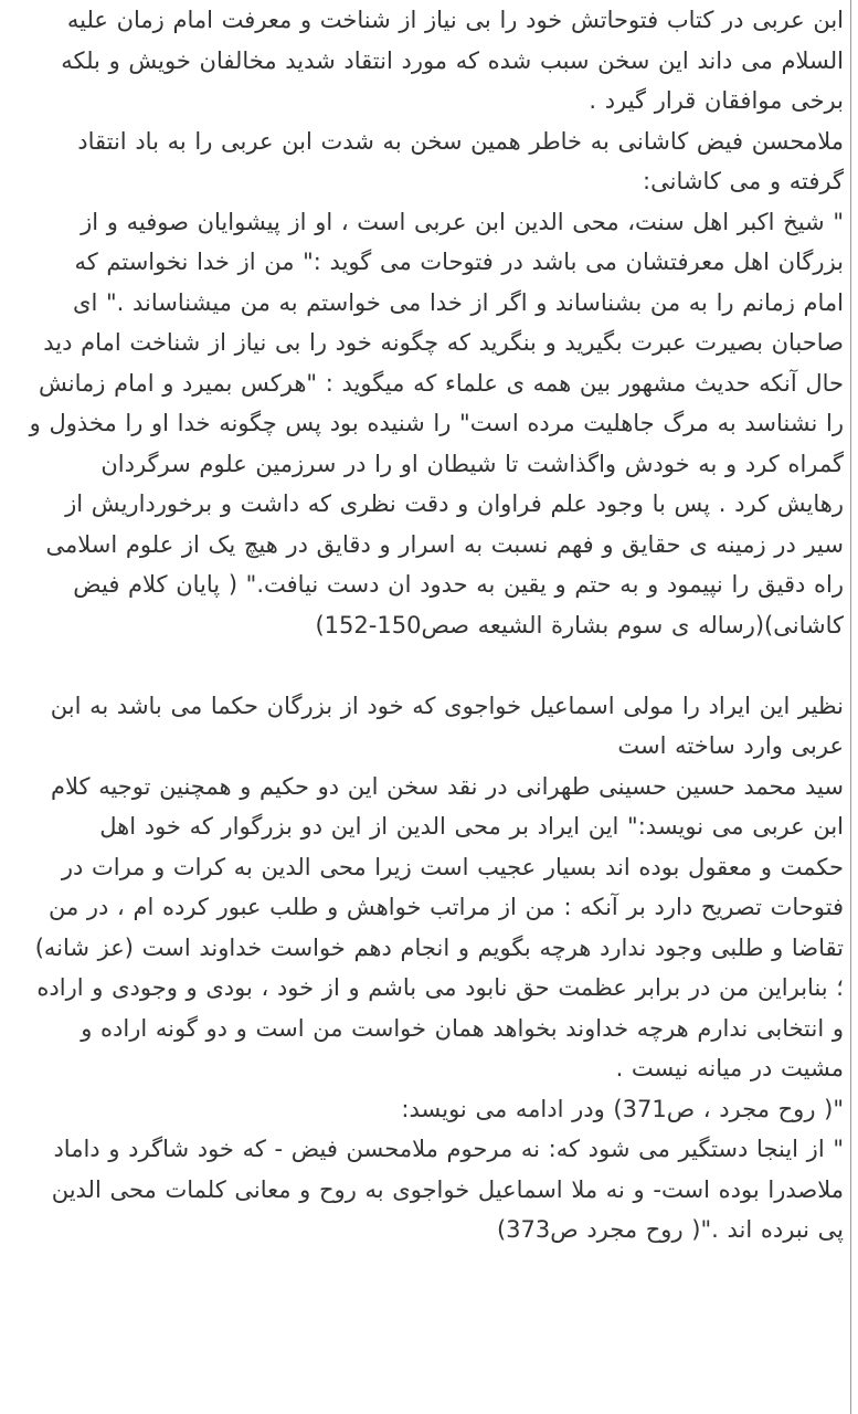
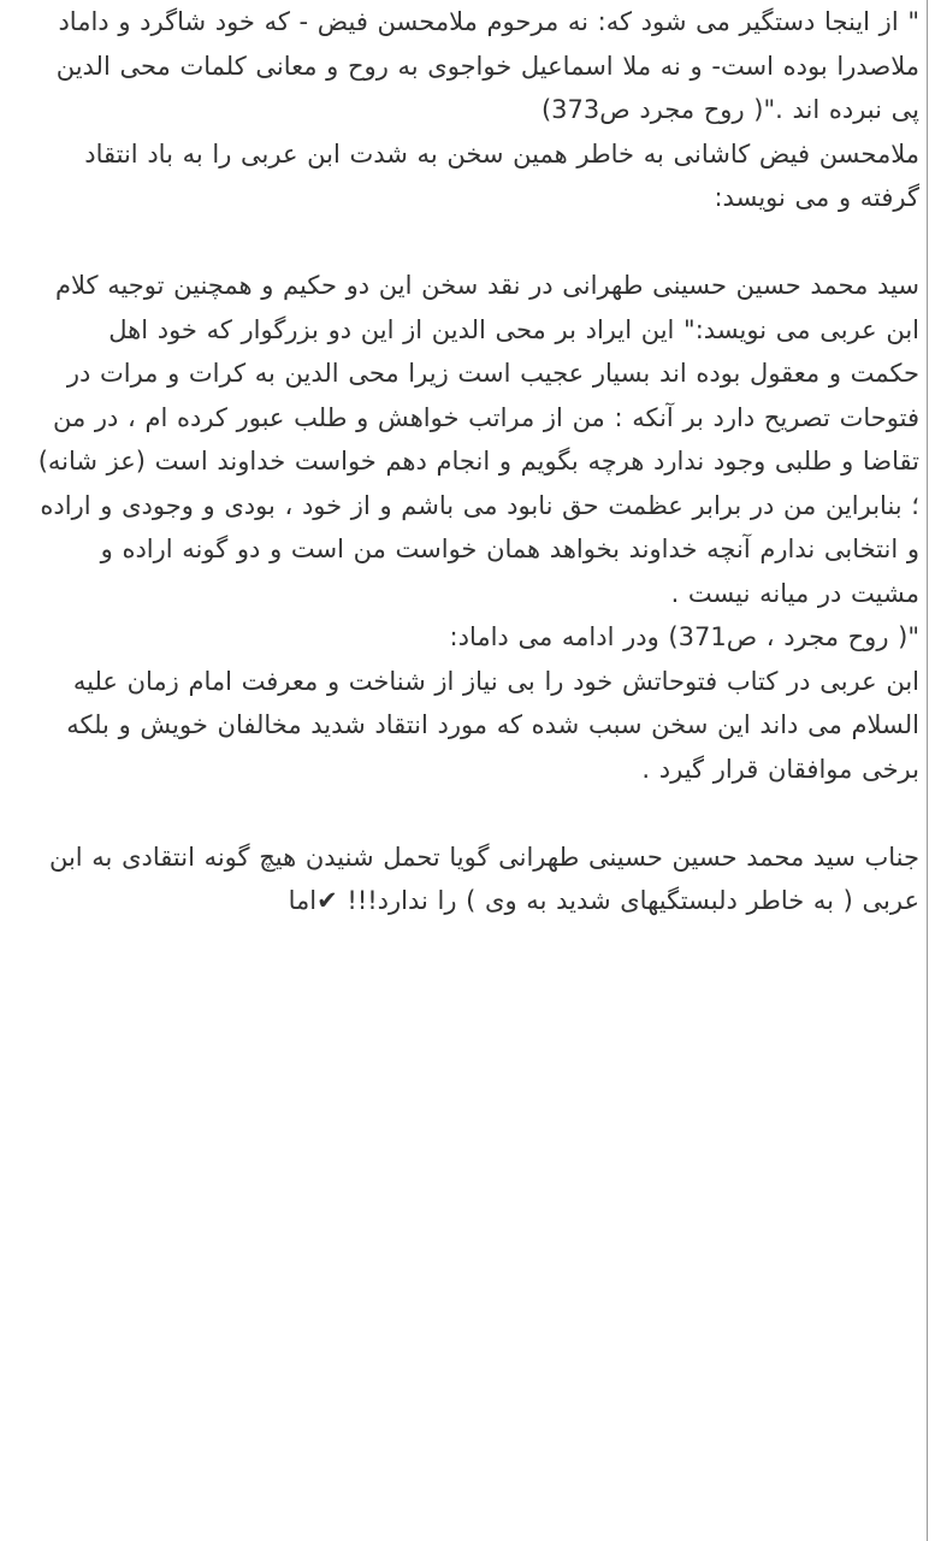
- ابن عربی در کتاب فتوحاتش خود را بی نیاز از شناخت و معرفت امام زمان علیه السلام می داند این سخن سبب شده که مورد انتقاد شدید مخالفان خویش و بلکه برخی موافقان قرار گیرد .
+ " از اینجا دستگیر می شود که: نه مرحوم ملامحسن فیض - که خود شاگرد و داماد ملاصدرا بوده است- و نه ملا اسماعیل خواجوی به روح و معانی کلمات محی الدین پی نبرده اند ."( روح مجرد ص373)
- ملامحسن فیض کاشانی به خاطر همین سخن به شدت ابن عربی را به باد انتقاد گرفته و می کاشانی:
+ ملامحسن فیض کاشانی به خاطر همین سخن به شدت ابن عربی را به باد انتقاد گرفته و می نویسد:
- " شیخ اکبر اهل سنت، محی الدین ابن عربی است ، او از پیشوایان صوفیه و از بزرگان اهل معرفتشان می باشد در فتوحات می گوید :" من از خدا نخواستم که امام زمانم را به من بشناساند و اگر از خدا می خواستم به من میشناساند ." ای صاحبان بصیرت عبرت بگیرید و بنگرید که چگونه خود را بی نیاز از شناخت امام دید حال آنکه حدیث مشهور بین همه ی علماء که میگوید : "هرکس بمیرد و امام زمانش را نشناسد به مرگ جاهلیت مرده است" را شنیده بود پس چگونه خدا او را مخذول و گمراه کرد و به خودش واگذاشت تا شیطان او را در سرزمین علوم سرگردان رهایش کرد . پس با وجود علم فراوان و دقت نظری که داشت و برخورداریش از سیر در زمینه ی حقایق و فهم نسبت به اسرار و دقایق در هیچ یک از علوم اسلامی راه دقیق را نپیمود و به حتم و یقین به حدود ان دست نیافت." ( پایان کلام فیض کاشانی)(رساله ی سوم بشارة الشیعه صص150-152)
- نظیر این ایراد را مولی اسماعیل خواجوی که خود از بزرگان حکما می باشد به ابن عربی وارد ساخته است
- سید محمد حسین حسینی طهرانی در نقد سخن این دو حکیم و همچنین توجیه کلام ابن عربی می نویسد:" این ایراد بر محی الدین از این دو بزرگوار که خود اهل حکمت و معقول بوده اند بسیار عجیب است زیرا محی الدین به کرات و مرات در فتوحات تصریح دارد بر آنکه : من از مراتب خواهش و طلب عبور کرده ام ، در من تقاضا و طلبی وجود ندارد هرچه بگویم و انجام دهم خواست خداوند است (عز شانه) ؛ بنابراین من در برابر عظمت حق نابود می باشم و از خود ، بودی و وجودی و اراده و انتخابی ندارم هرچه خداوند بخواهد همان خواست من است و دو گونه اراده و مشیت در میانه نیست .
+ سید محمد حسین حسینی طهرانی در نقد سخن این دو حکیم و همچنین توجیه کلام ابن عربی می نویسد:" این ایراد بر محی الدین از این دو بزرگوار که خود اهل حکمت و معقول بوده اند بسیار عجیب است زیرا محی الدین به کرات و مرات در فتوحات تصریح دارد بر آنکه : من از مراتب خواهش و طلب عبور کرده ام ، در من تقاضا و طلبی وجود ندارد هرچه بگویم و انجام دهم خواست خداوند است (عز شانه) ؛ بنابراین من در برابر عظمت حق نابود می باشم و از خود ، بودی و وجودی و اراده و انتخابی ندارم آنچه خداوند بخواهد همان خواست من است و دو گونه اراده و مشیت در میانه نیست .
- "( روح مجرد ، ص371) ودر ادامه می نویسد:
+ "( روح مجرد ، ص371) ودر ادامه می داماد:
- " از اینجا دستگیر می شود که: نه مرحوم ملامحسن فیض - که خود شاگرد و داماد ملاصدرا بوده است- و نه ملا اسماعیل خواجوی به روح و معانی کلمات محی الدین پی نبرده اند ."( روح مجرد ص373)
+ ابن عربی در کتاب فتوحاتش خود را بی نیاز از شناخت و معرفت امام زمان علیه السلام می داند این سخن سبب شده که مورد انتقاد شدید مخالفان خویش و بلکه برخی موافقان قرار گیرد .
+ جناب سید محمد حسین حسینی طهرانی گویا تحمل شنیدن هیچ گونه انتقادی به ابن عربی ( به خاطر دلبستگیهای شدید به وی ) را ندارد!!! ✔اما
